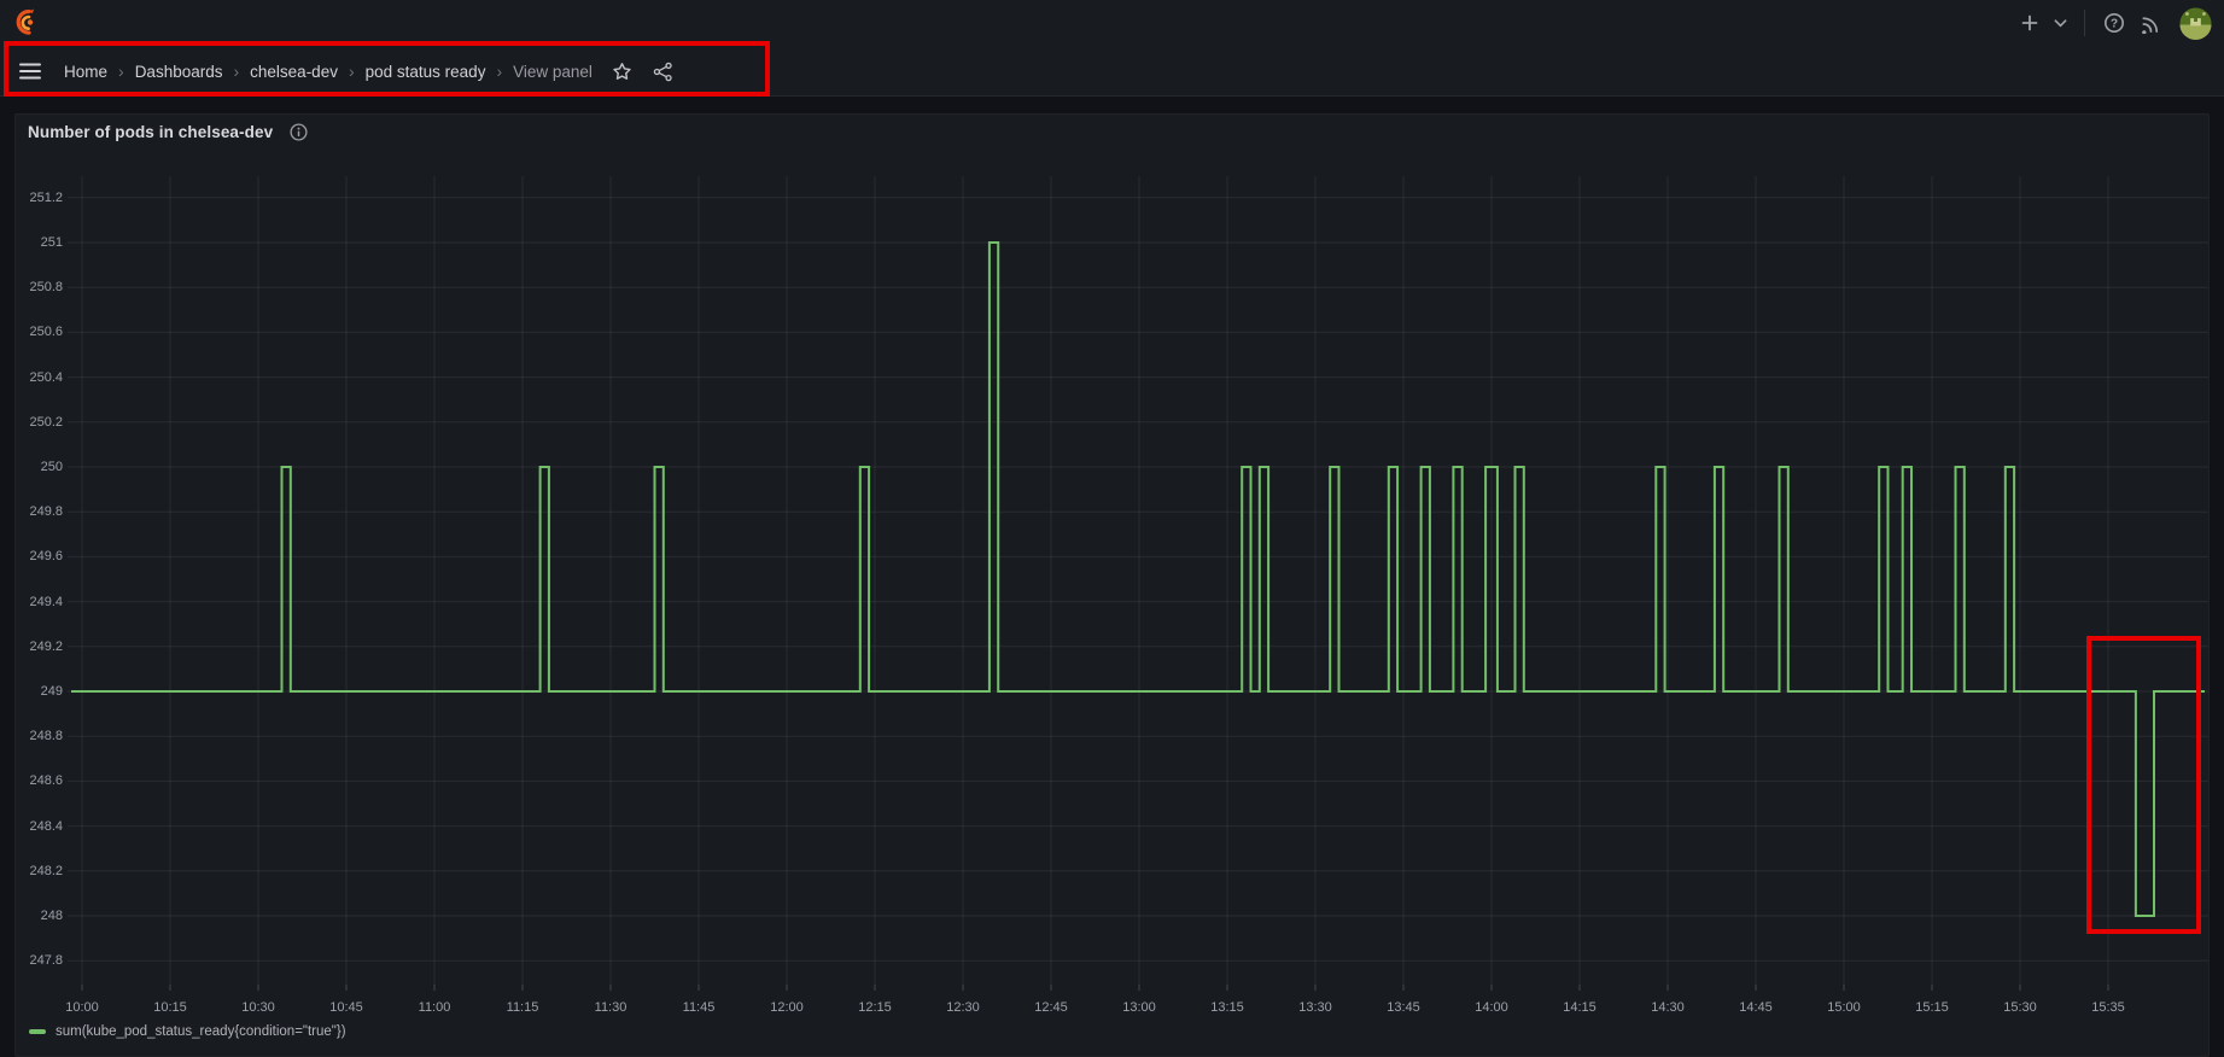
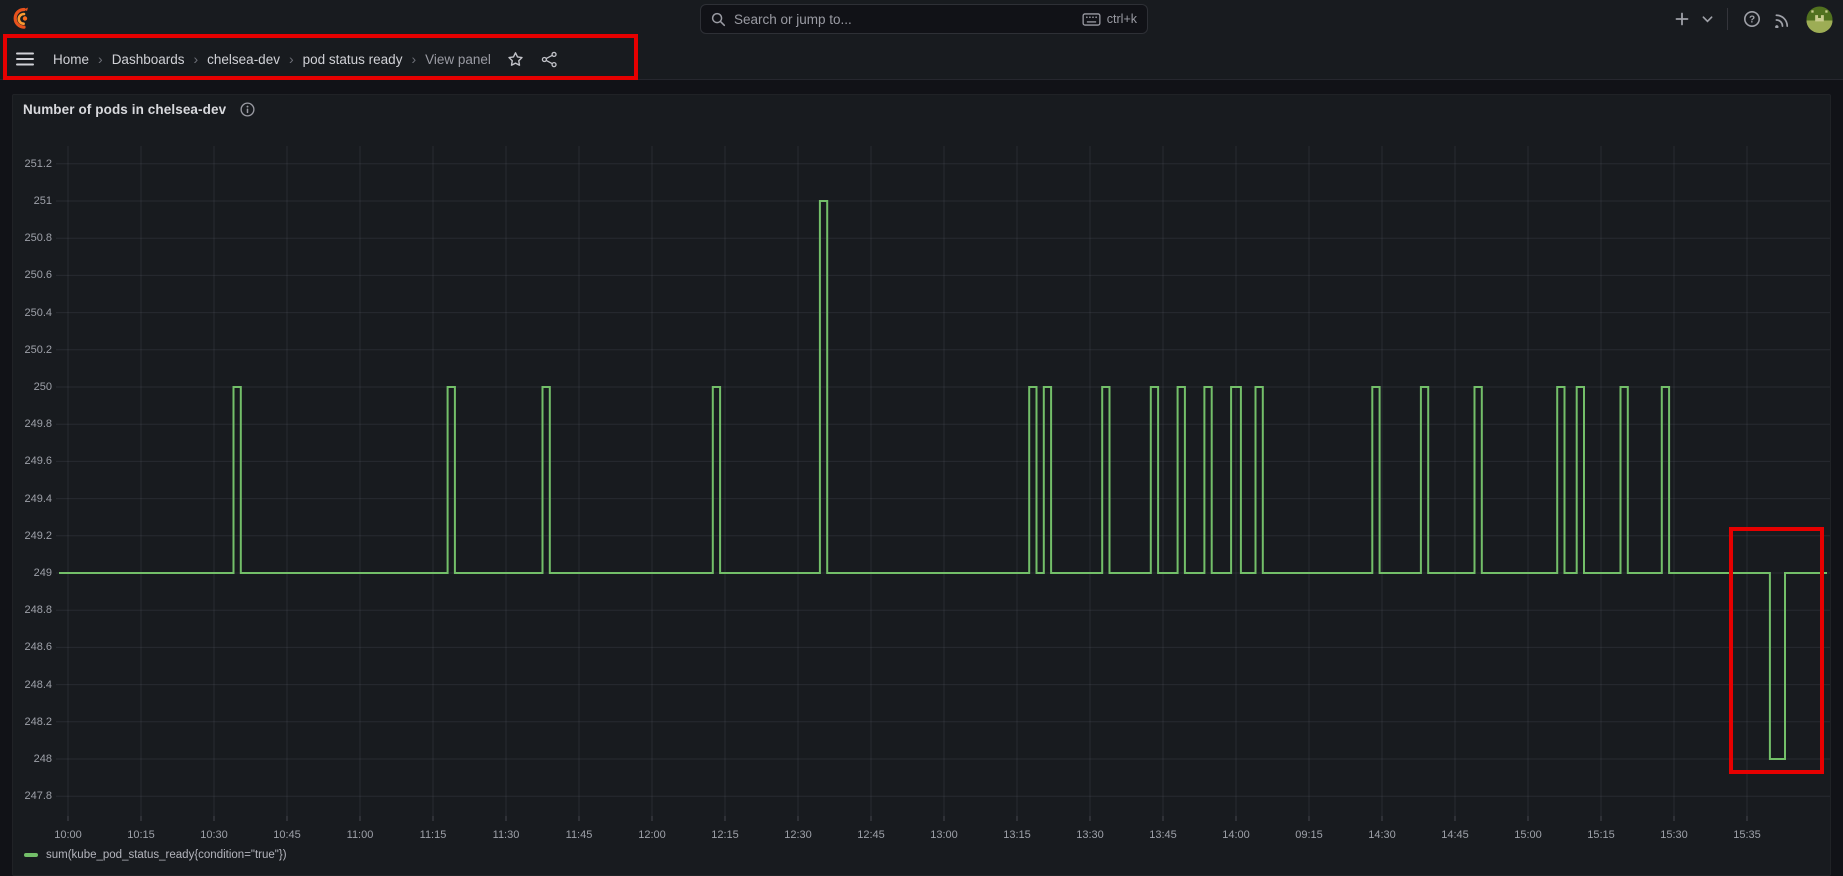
+ Search or jump to...
+ ctrl+k
  ?
  Home
  ›
  Dashboards
  ›
  chelsea-dev
  ›
  pod status ready
  ›
  View panel
  Number of pods in chelsea-dev
  251.2
  251
  250.8
  250.6
  250.4
  250.2
  250
  249.8
  249.6
  249.4
  249.2
  249
  248.8
  248.6
  248.4
  248.2
  248
  247.8
  10:00
  10:15
  10:30
  10:45
  11:00
  11:15
  11:30
  11:45
  12:00
  12:15
  12:30
  12:45
  13:00
  13:15
  13:30
  13:45
  14:00
- 14:15
+ 09:15
  14:30
  14:45
  15:00
  15:15
  15:30
  15:35
  sum(kube_pod_status_ready{condition="true"})
